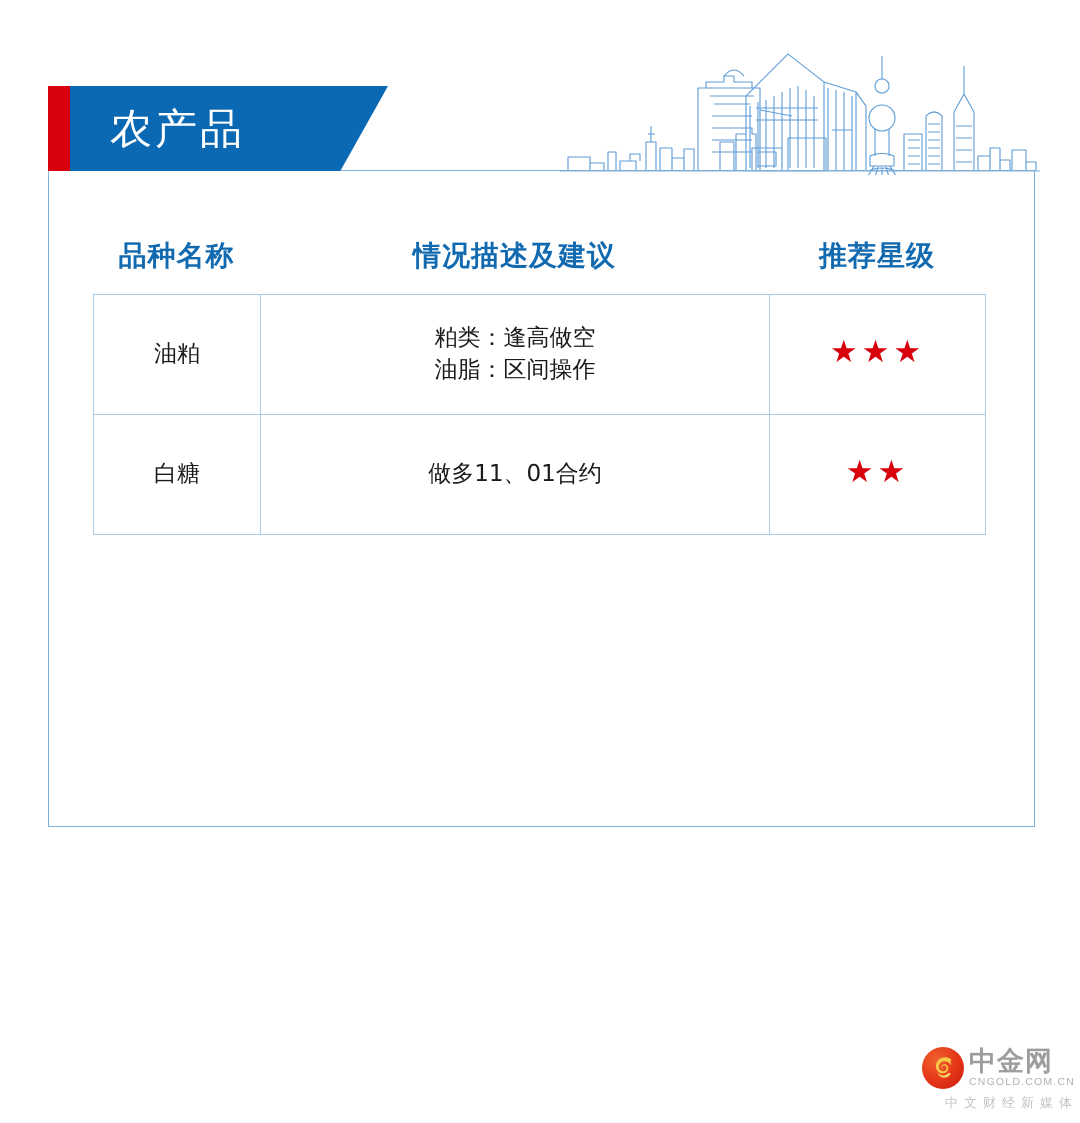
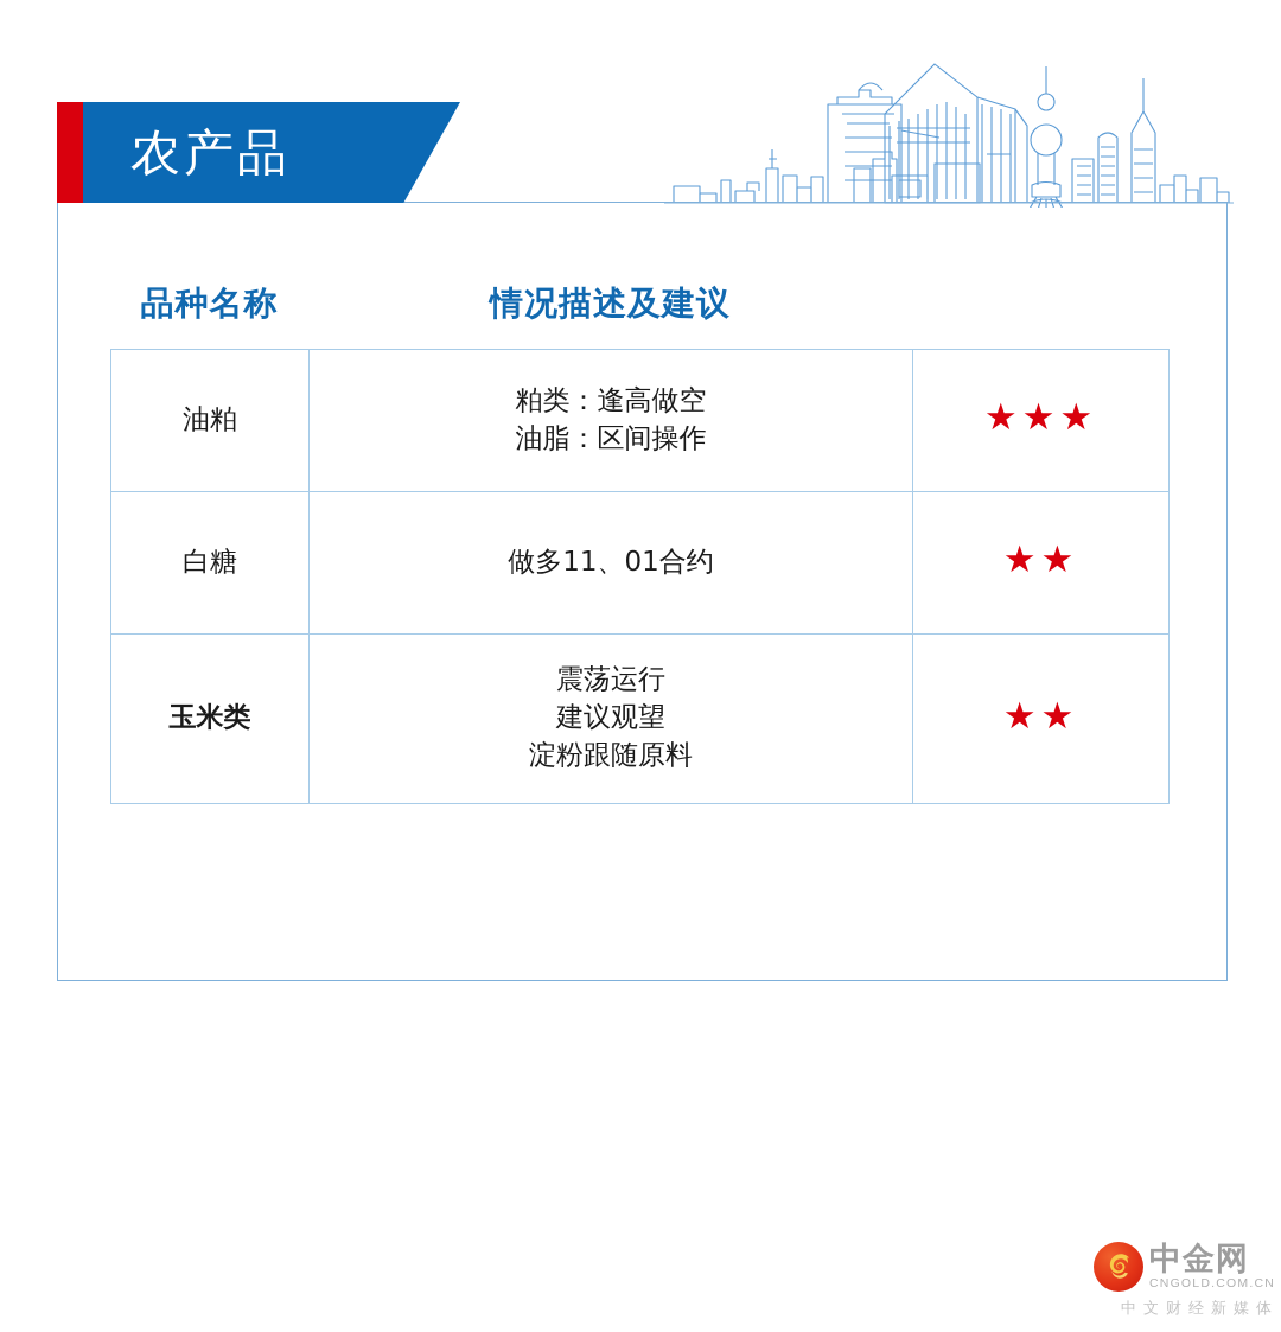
  农产品
  品种名称
  情况描述及建议
- 推荐星级
  油粕	粕类：逢高做空 油脂：区间操作	★★★
  白糖	做多11、01合约	★★
+ 玉米类	震荡运行 建议观望 淀粉跟随原料	★★
  中金网
  CNGOLD.COM.CN
  中文财经新媒体
